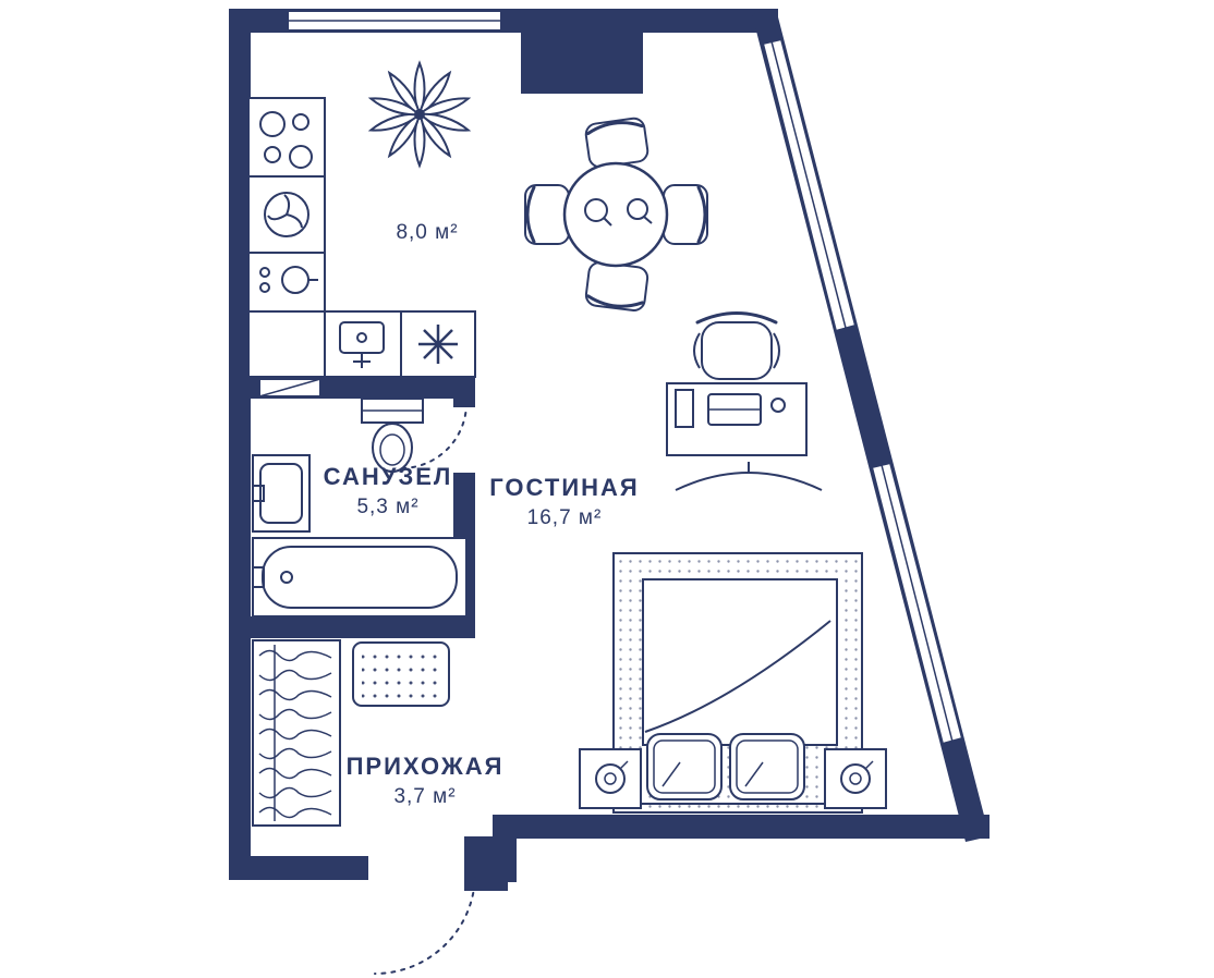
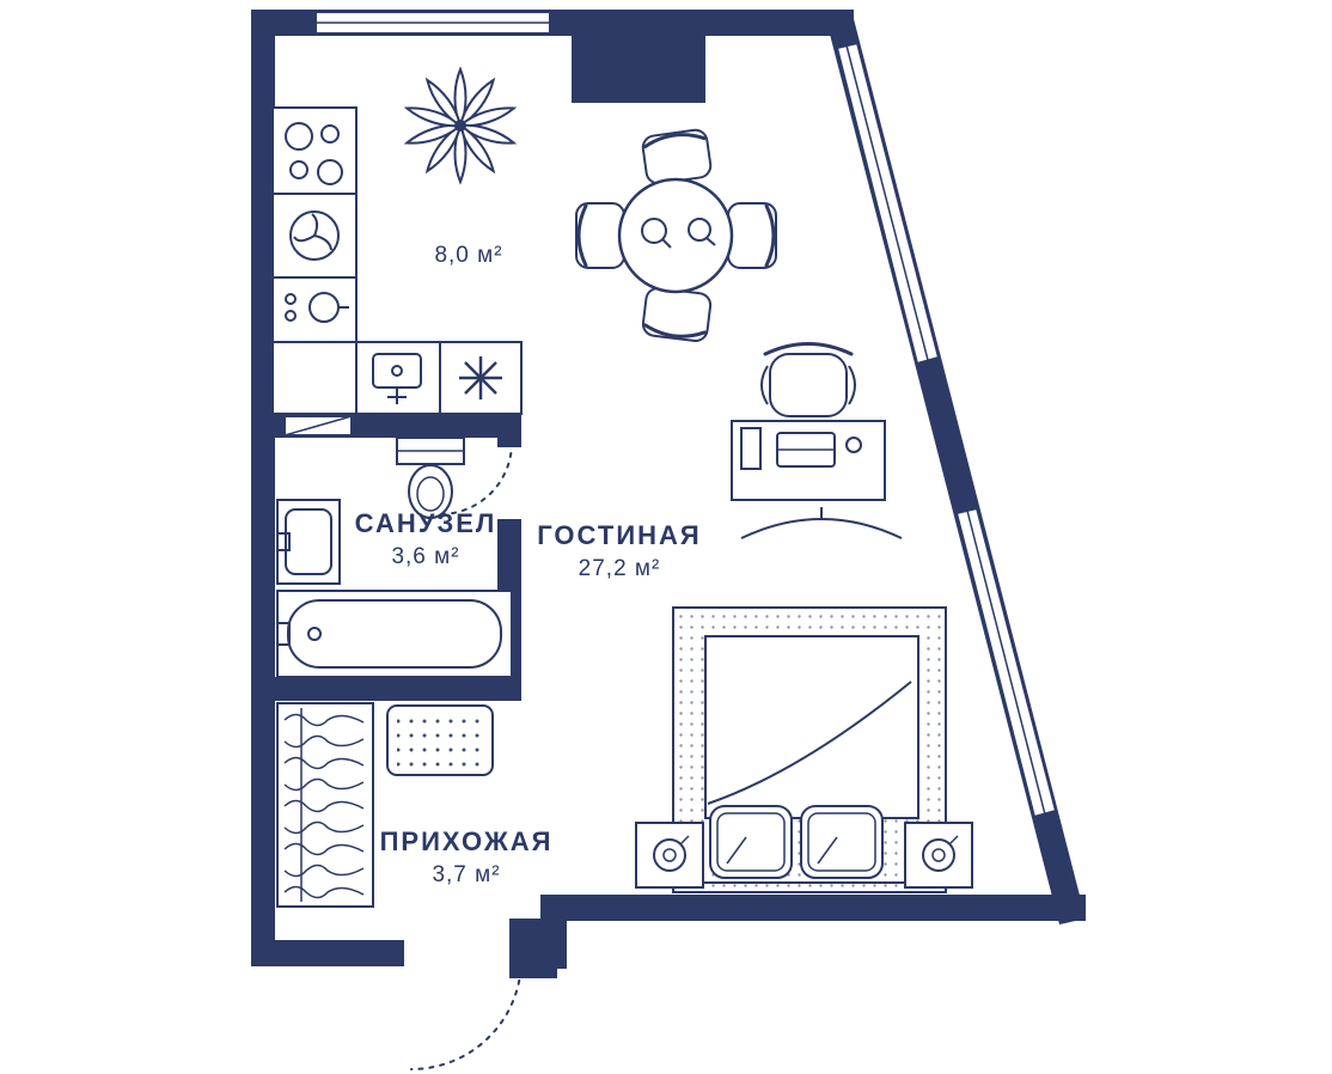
  8,0 м²
  САНУЗЕЛ
- 5,3 м²
+ 3,6 м²
  ГОСТИНАЯ
- 16,7 м²
+ 27,2 м²
  ПРИХОЖАЯ
  3,7 м²
